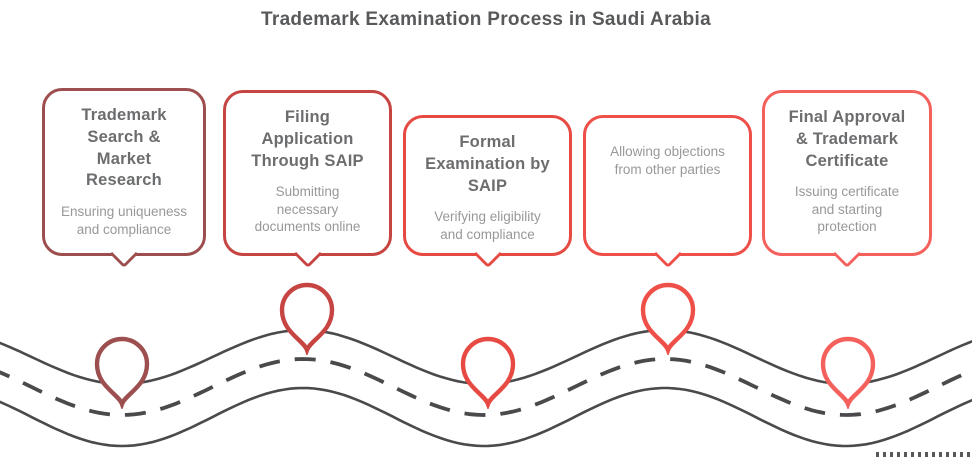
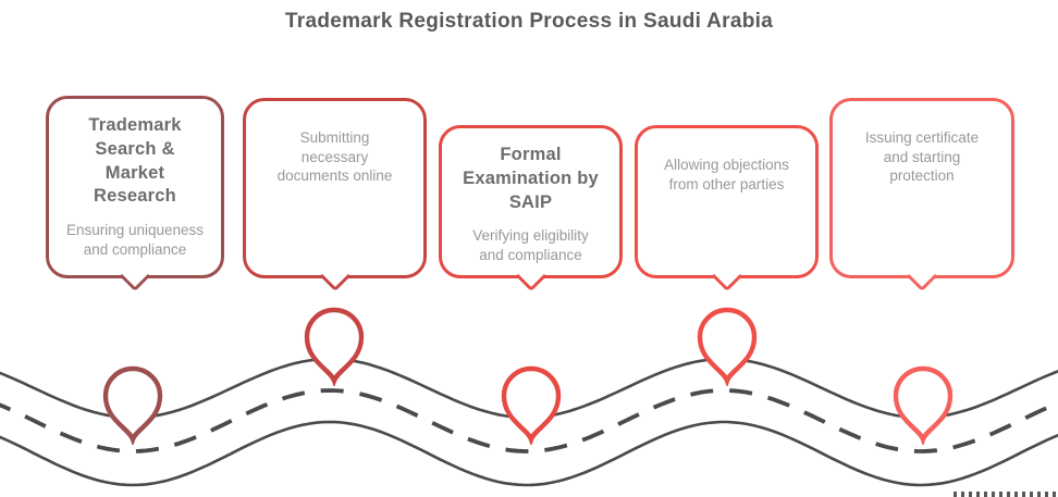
- Trademark Examination Process in Saudi Arabia
+ Trademark Registration Process in Saudi Arabia
  Trademark
  Search &
  Market
  Research
  Ensuring uniqueness
  and compliance
- Filing
- Application
- Through SAIP
  Submitting
  necessary
  documents online
  Formal
  Examination by
  SAIP
  Verifying eligibility
  and compliance
  Allowing objections
  from other parties
- Final Approval
- & Trademark
- Certificate
  Issuing certificate
  and starting
  protection
